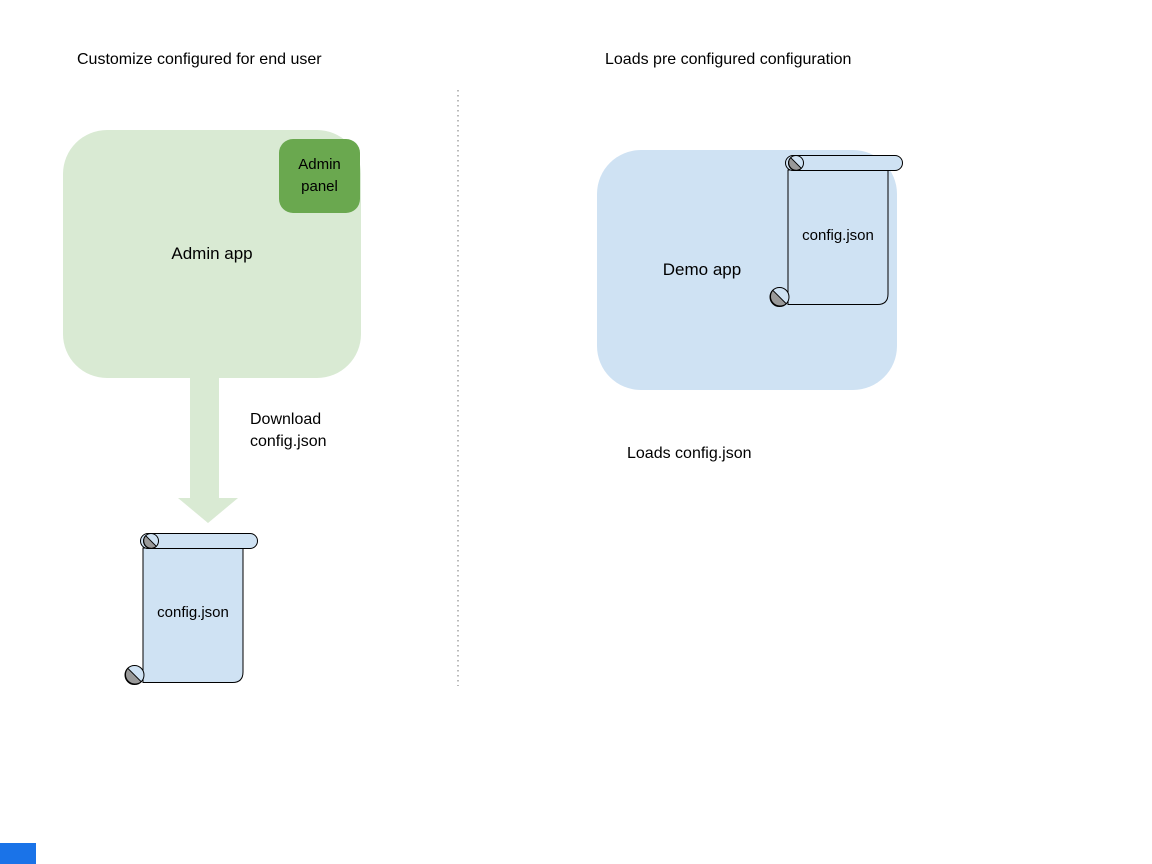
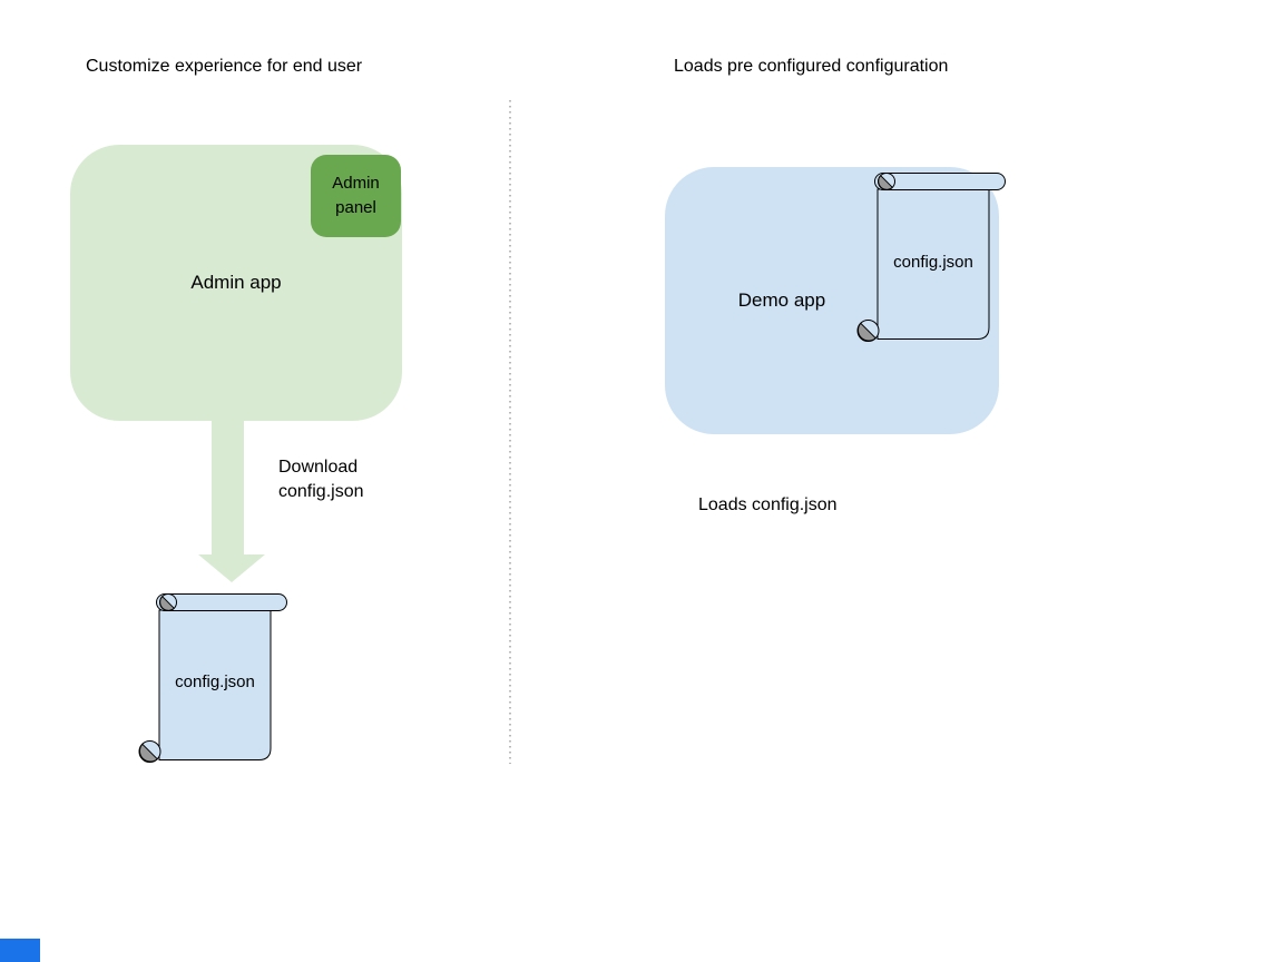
- Customize configured for end user
+ Customize experience for end user
  Loads pre configured configuration
  Admin app
  Admin panel
  Download config.json
  config.json
  Demo app
  config.json
  Loads config.json
